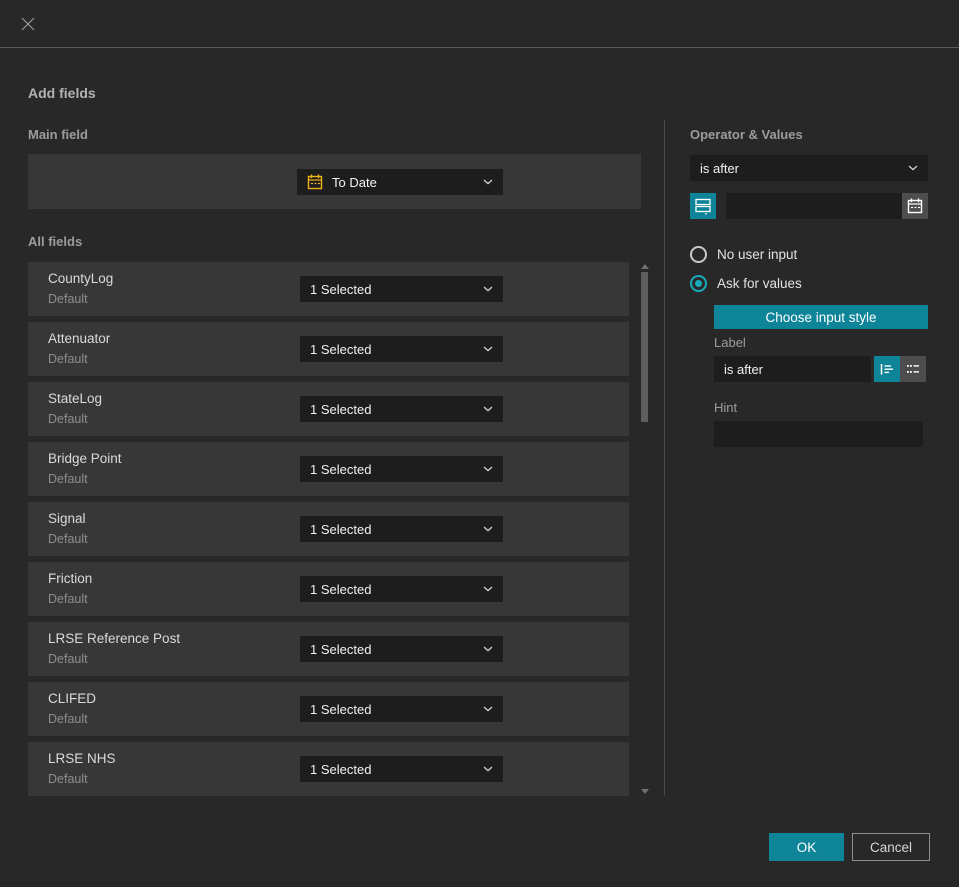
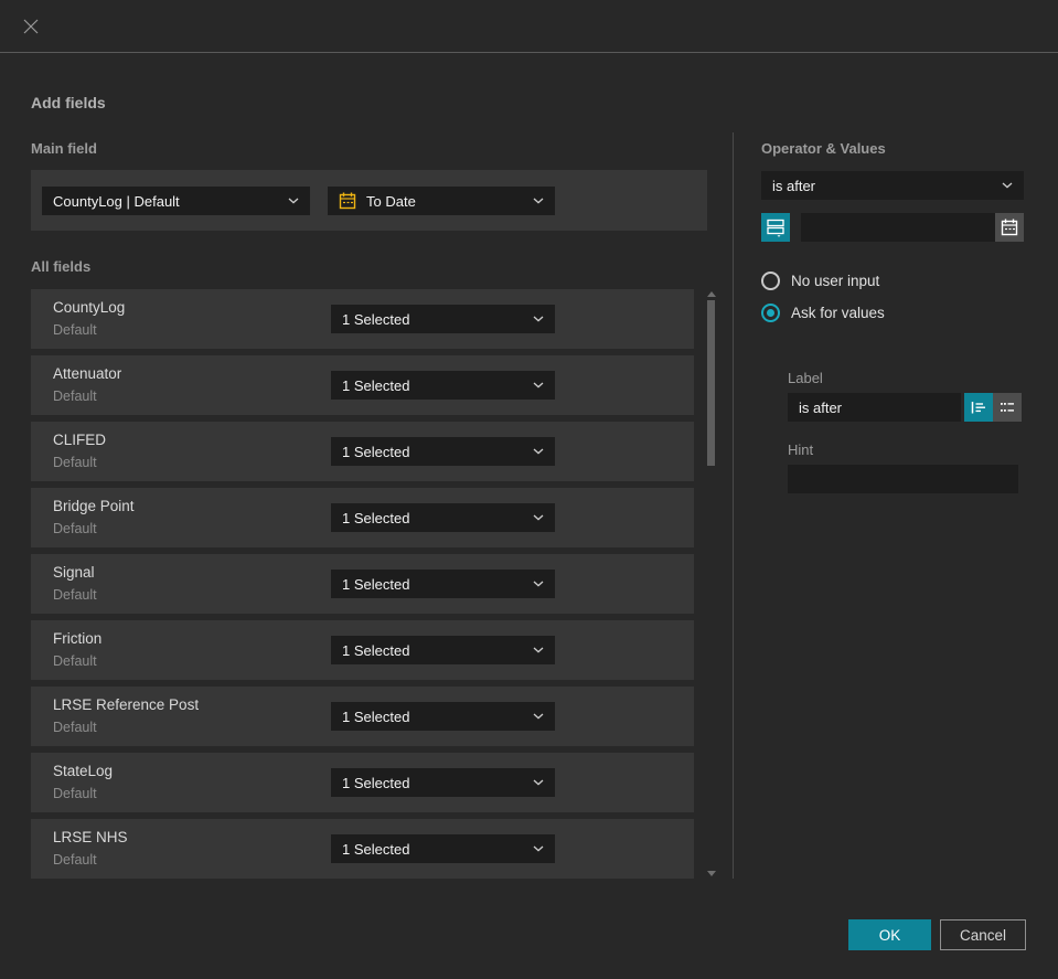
  Add fields
  Main field
+ CountyLog | Default
  To Date
  All fields
  CountyLog
  Default
  1 Selected
  Attenuator
  Default
  1 Selected
- StateLog
+ CLIFED
  Default
  1 Selected
  Bridge Point
  Default
  1 Selected
  Signal
  Default
  1 Selected
  Friction
  Default
  1 Selected
  LRSE Reference Post
  Default
  1 Selected
- CLIFED
+ StateLog
  Default
  1 Selected
  LRSE NHS
  Default
  1 Selected
  Operator & Values
  is after
  No user input
  Ask for values
- Choose input style
  Label
  is after
  Hint
  OK
  Cancel
